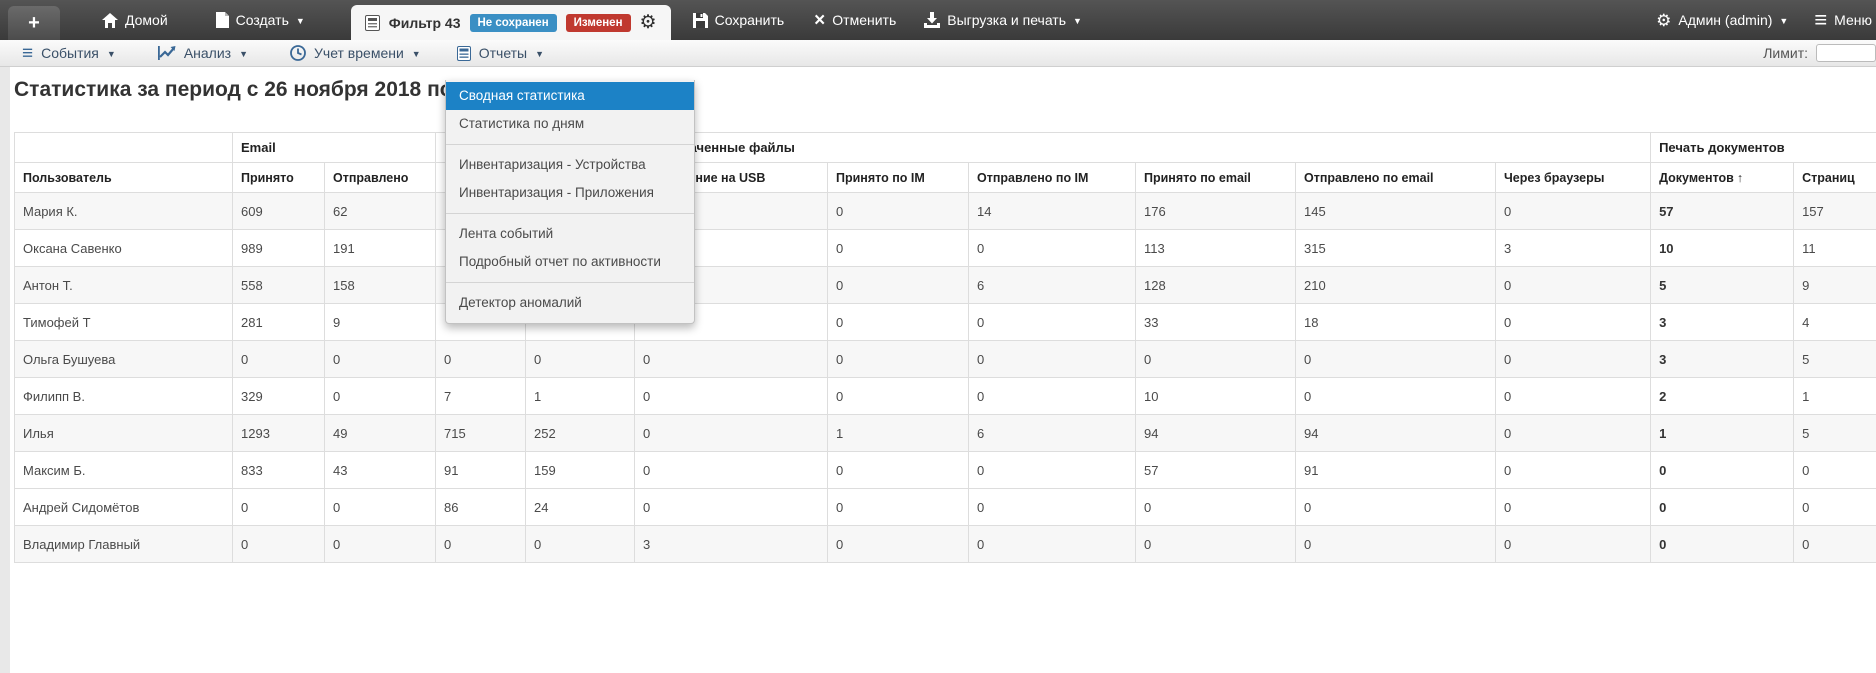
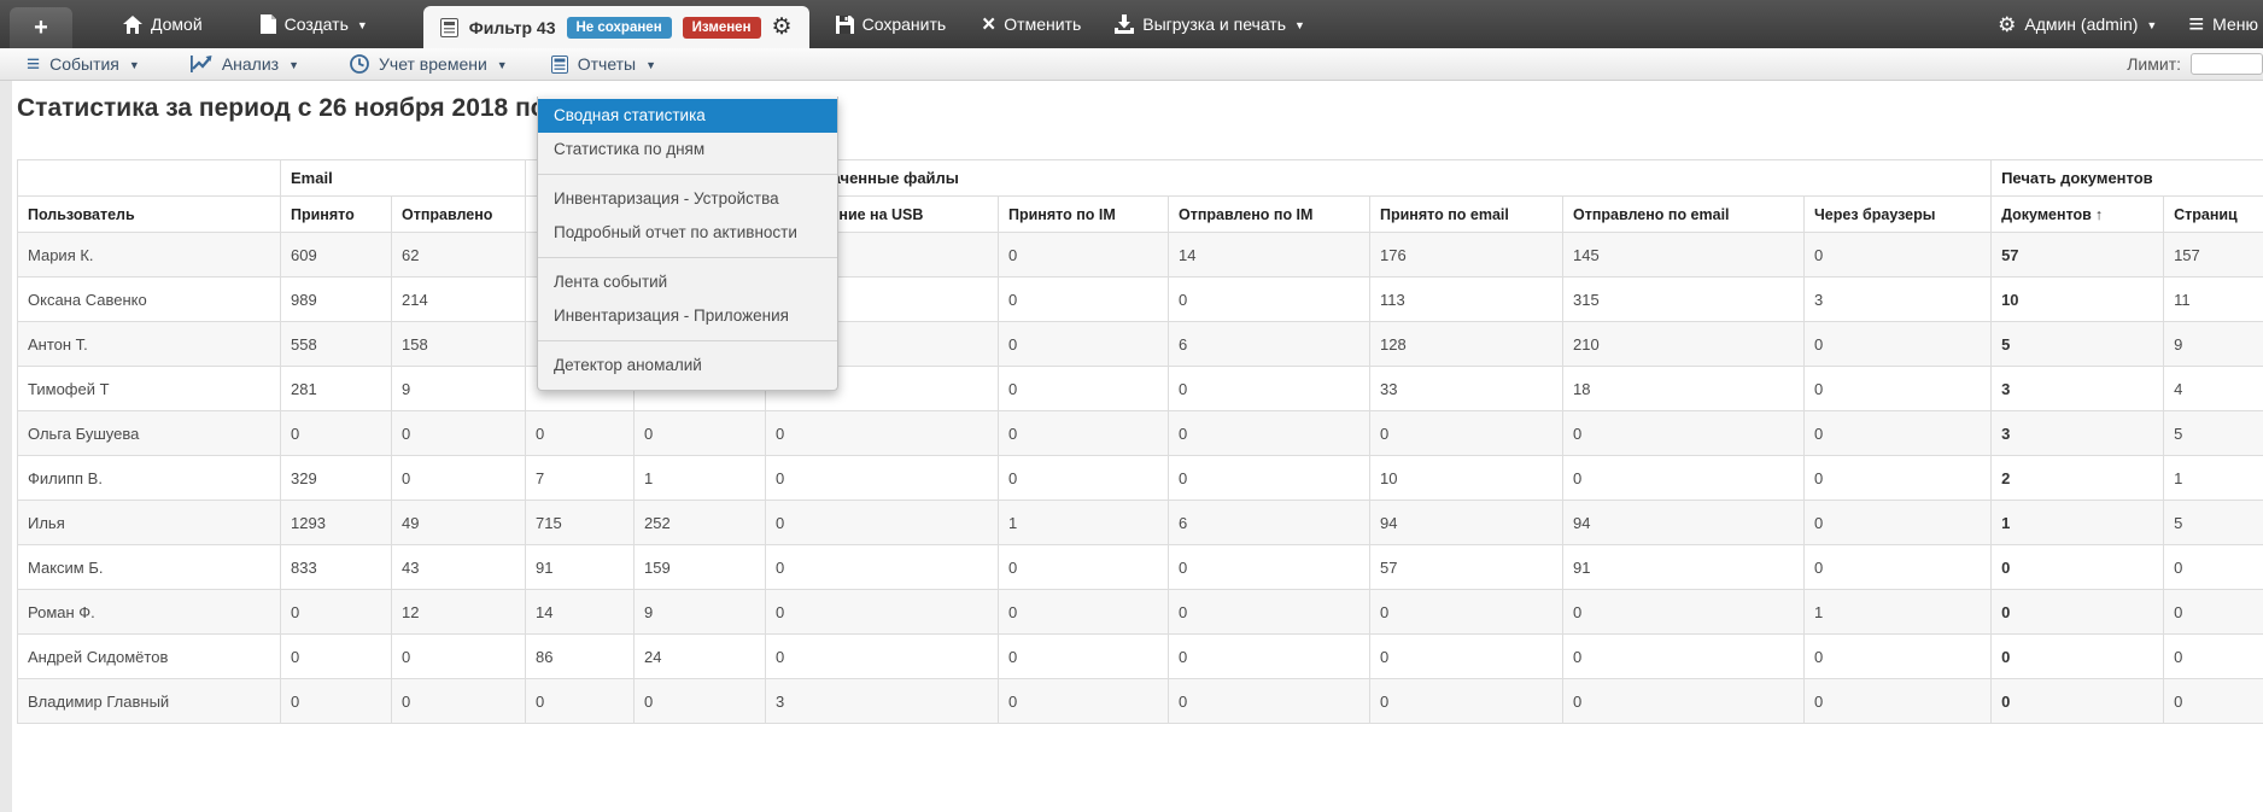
  +
  Домой
  Создать
  ▼
  Фильтр 43
  Не сохранен
  Изменен
  ⚙
  Сохранить
  ×
  Отменить
  Выгрузка и печать
  ▼
  ⚙
  Админ (admin)
  ▼
  ≡
  Меню
  ≡
  События
  ▼
  Анализ
  ▼
  Учет времени
  ▼
  Отчеты
  ▼
  Лимит:
  Статистика за период с 26 ноября 2018 п
  	Email		ченные файлы	Печать документов
  Пользователь	Принято	Отправлено			ние на USB	Принято по IM	Отправлено по IM	Принято по email	Отправлено по email	Через браузеры	Документов ↑	Страниц
  Мария К.	609	62				0	14	176	145	0	57	157
- Оксана Савенко	989	191				0	0	113	315	3	10	11
+ Оксана Савенко	989	214				0	0	113	315	3	10	11
  Антон Т.	558	158				0	6	128	210	0	5	9
  Тимофей Т	281	9				0	0	33	18	0	3	4
  Ольга Бушуева	0	0	0	0	0	0	0	0	0	0	3	5
  Филипп В.	329	0	7	1	0	0	0	10	0	0	2	1
  Илья	1293	49	715	252	0	1	6	94	94	0	1	5
  Максим Б.	833	43	91	159	0	0	0	57	91	0	0	0
+ Роман Ф.	0	12	14	9	0	0	0	0	0	1	0	0
  Андрей Сидомётов	0	0	86	24	0	0	0	0	0	0	0	0
  Владимир Главный	0	0	0	0	3	0	0	0	0	0	0	0
  Сводная статистика
  Статистика по дням
  Инвентаризация - Устройства
- Инвентаризация - Приложения
+ Подробный отчет по активности
  Лента событий
- Подробный отчет по активности
+ Инвентаризация - Приложения
  Детектор аномалий
